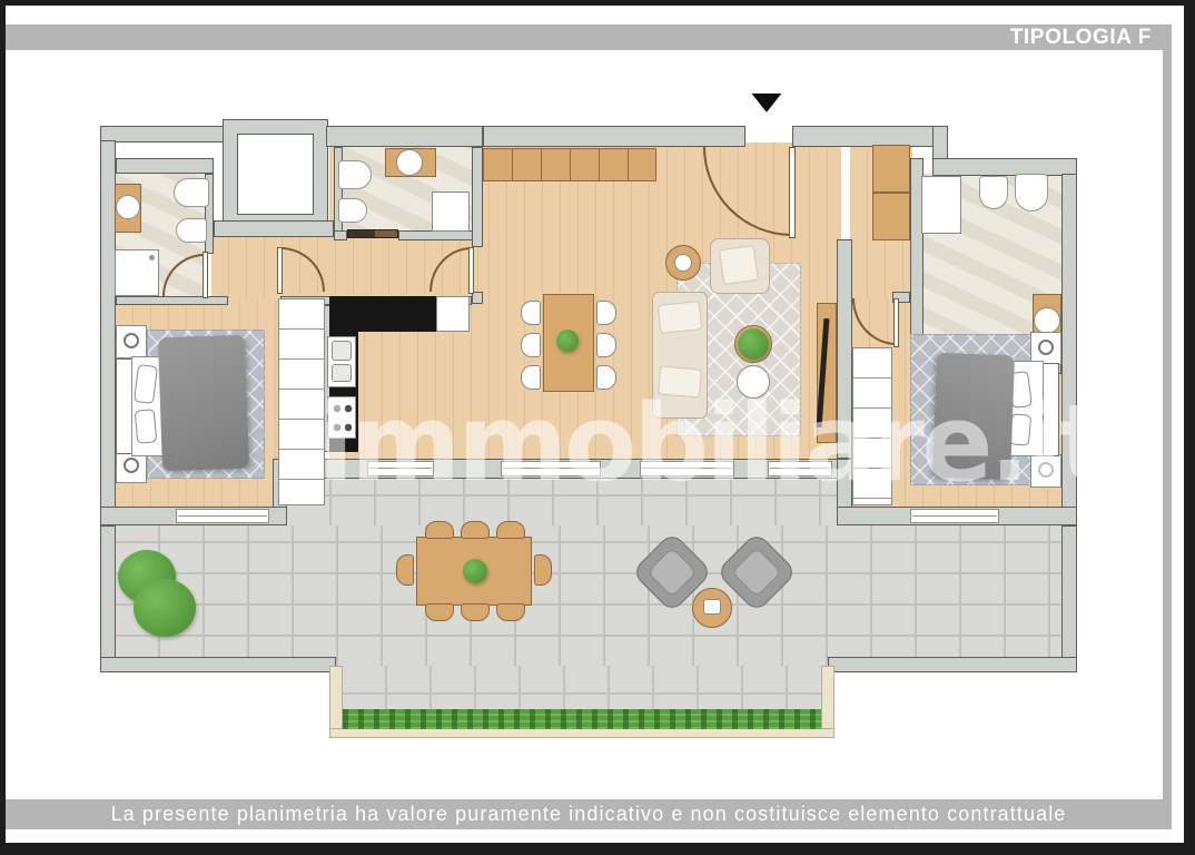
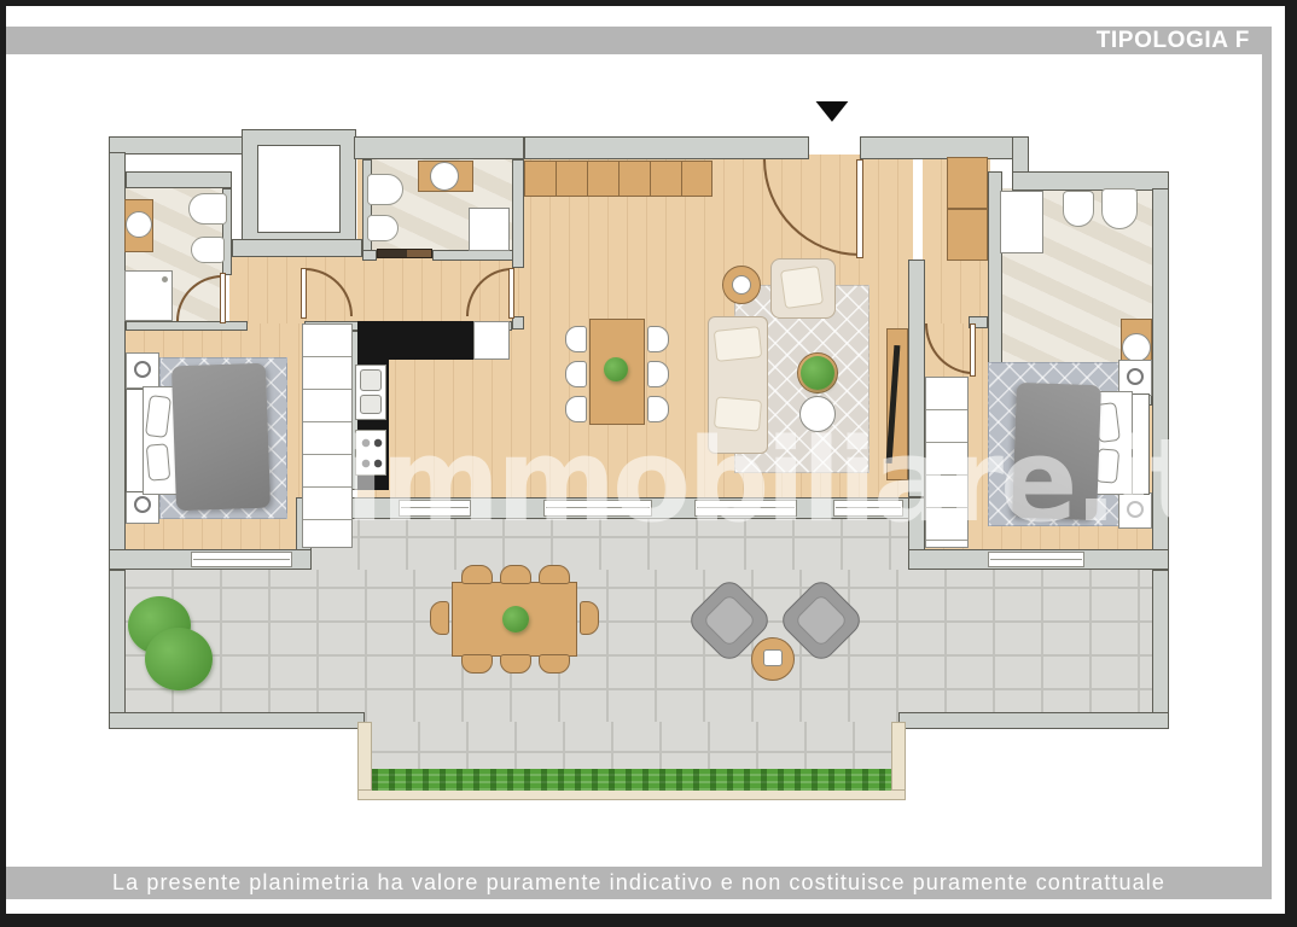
  ▼
  immobiliare.it
  TIPOLOGIA F
- La presente planimetria ha valore puramente indicativo e non costituisce elemento contrattuale
+ La presente planimetria ha valore puramente indicativo e non costituisce puramente contrattuale
